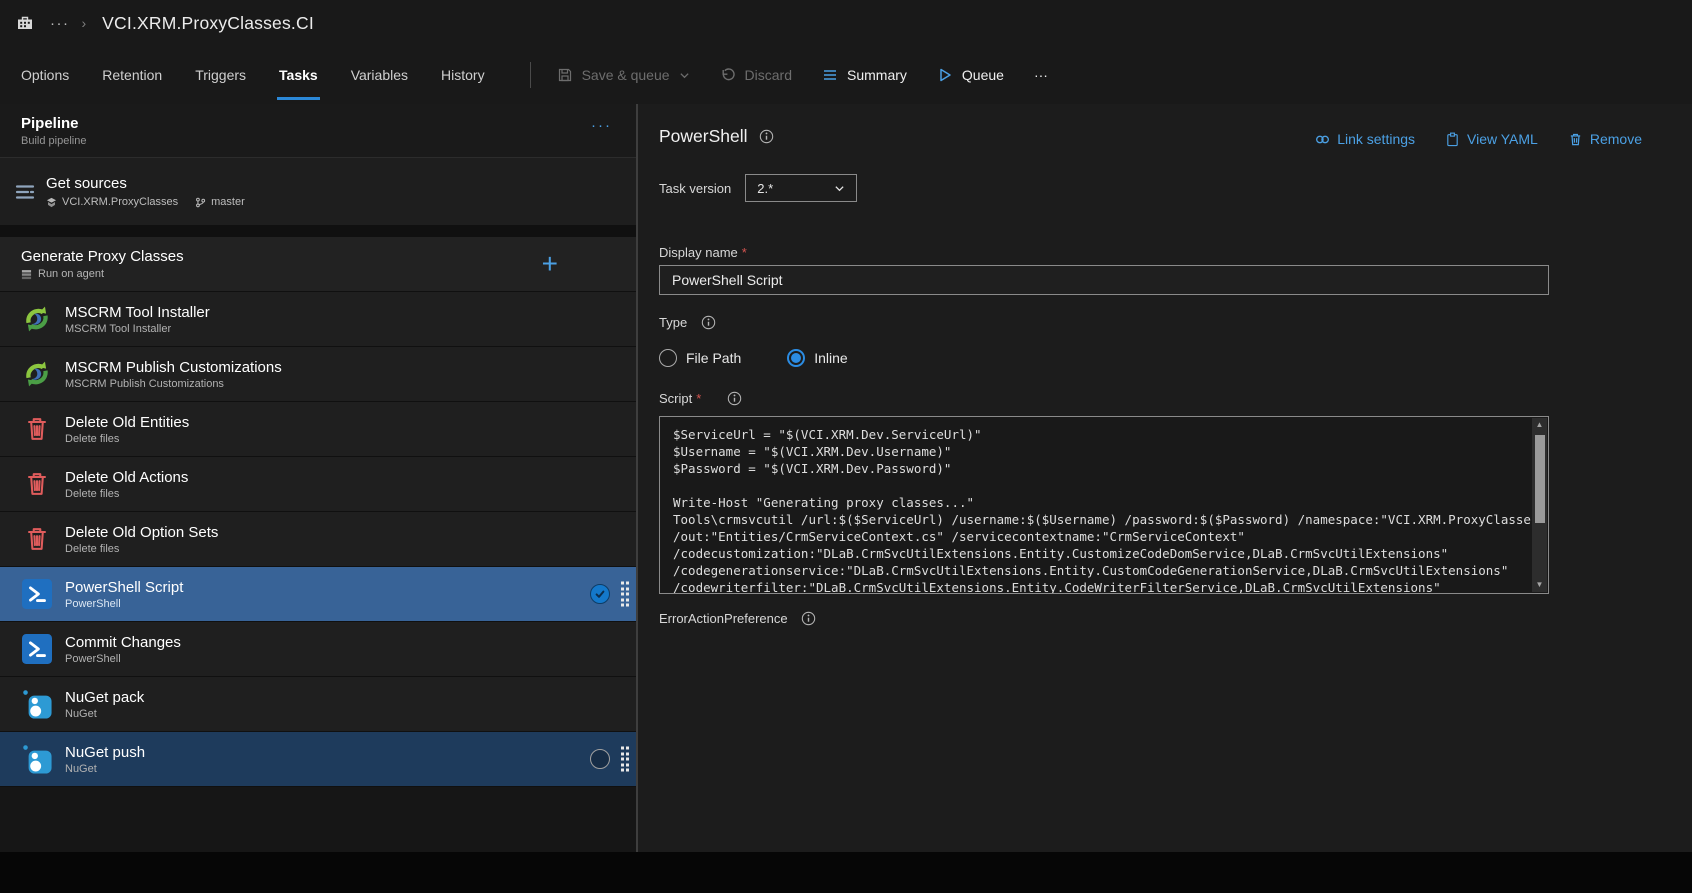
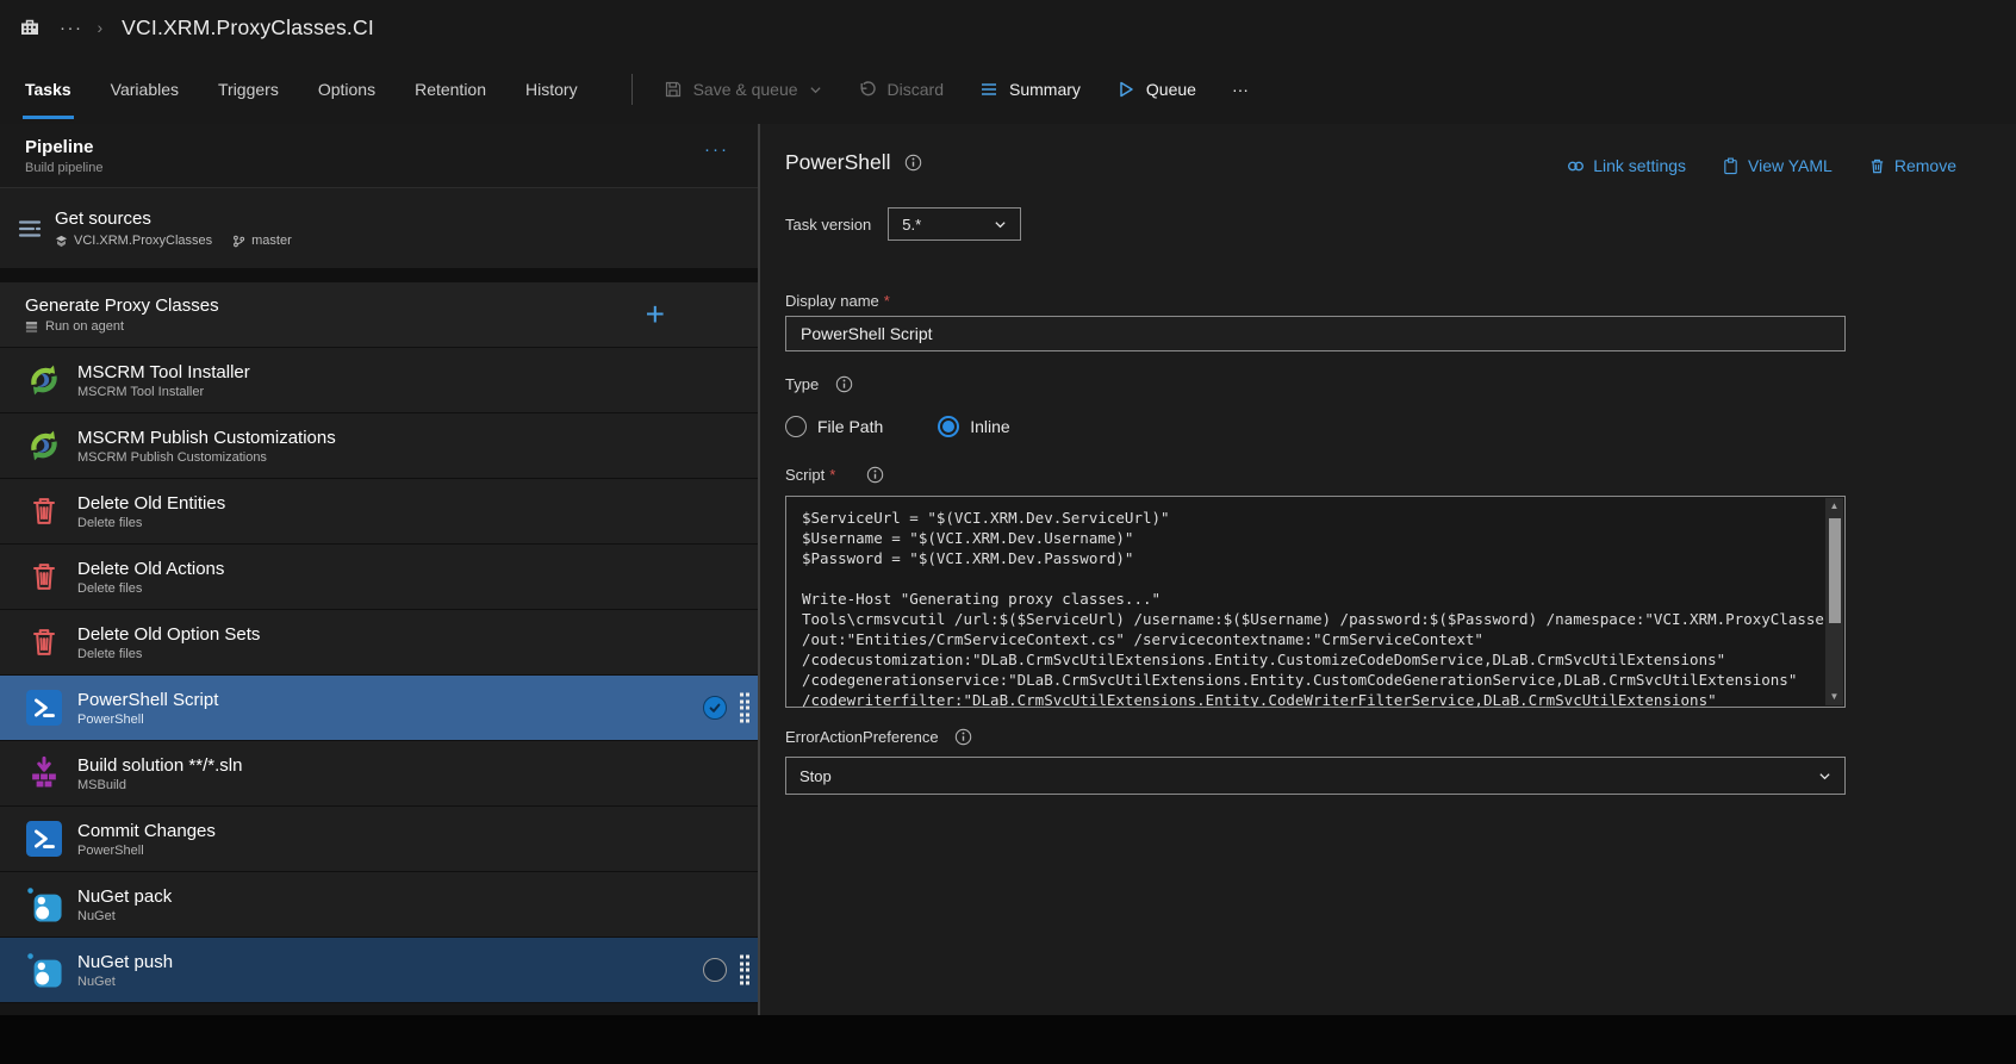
  ···
  ›
  VCI.XRM.ProxyClasses.CI
- Options
+ Tasks
- Retention
+ Variables
  Triggers
- Tasks
+ Options
- Variables
+ Retention
  History
  Save & queue
  Discard
  Summary
  Queue
  ···
  Pipeline
  Build pipeline
  ···
  Get sources
  VCI.XRM.ProxyClasses
  master
  Generate Proxy Classes
  Run on agent
  +
  MSCRM Tool Installer
  MSCRM Tool Installer
  MSCRM Publish Customizations
  MSCRM Publish Customizations
  Delete Old Entities
  Delete files
  Delete Old Actions
  Delete files
  Delete Old Option Sets
  Delete files
  PowerShell Script
  PowerShell
+ Build solution **/*.sln
+ MSBuild
  Commit Changes
  PowerShell
  NuGet pack
  NuGet
  NuGet push
  NuGet
  PowerShell
  Link settings
  View YAML
  Remove
  Task version
- 2.*
+ 5.*
  Display name
  *
  PowerShell Script
  Type
  File Path
  Inline
  Script
  *
  $ServiceUrl = "$(VCI.XRM.Dev.ServiceUrl)"
  $Username = "$(VCI.XRM.Dev.Username)"
  $Password = "$(VCI.XRM.Dev.Password)"
  Write-Host "Generating proxy classes..."
  Tools\crmsvcutil /url:$($ServiceUrl) /username:$($Username) /password:$($Password) /namespace:"VCI.XRM.ProxyClasse
  /out:"Entities/CrmServiceContext.cs" /servicecontextname:"CrmServiceContext"
  /codecustomization:"DLaB.CrmSvcUtilExtensions.Entity.CustomizeCodeDomService,DLaB.CrmSvcUtilExtensions"
  /codegenerationservice:"DLaB.CrmSvcUtilExtensions.Entity.CustomCodeGenerationService,DLaB.CrmSvcUtilExtensions"
  /codewriterfilter:"DLaB.CrmSvcUtilExtensions.Entity.CodeWriterFilterService,DLaB.CrmSvcUtilExtensions"
  ▲
  ▼
  ErrorActionPreference
+ Stop
